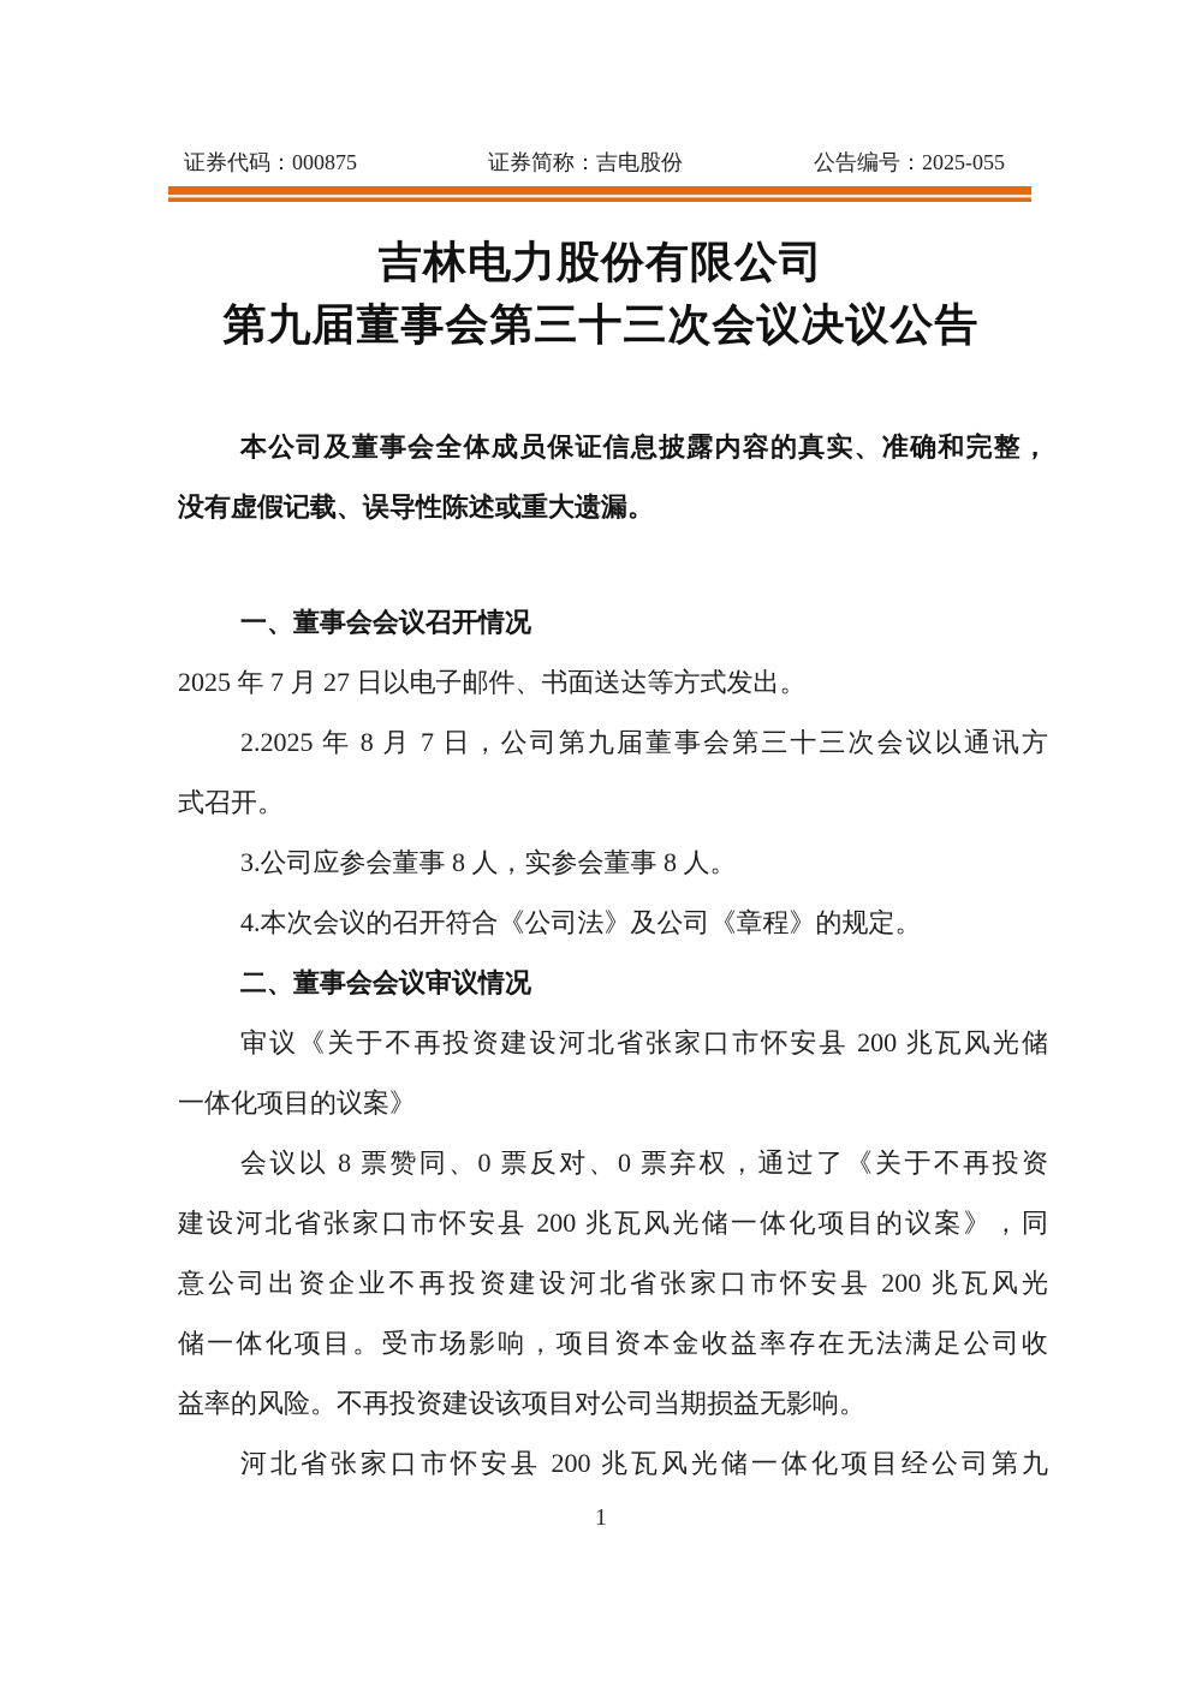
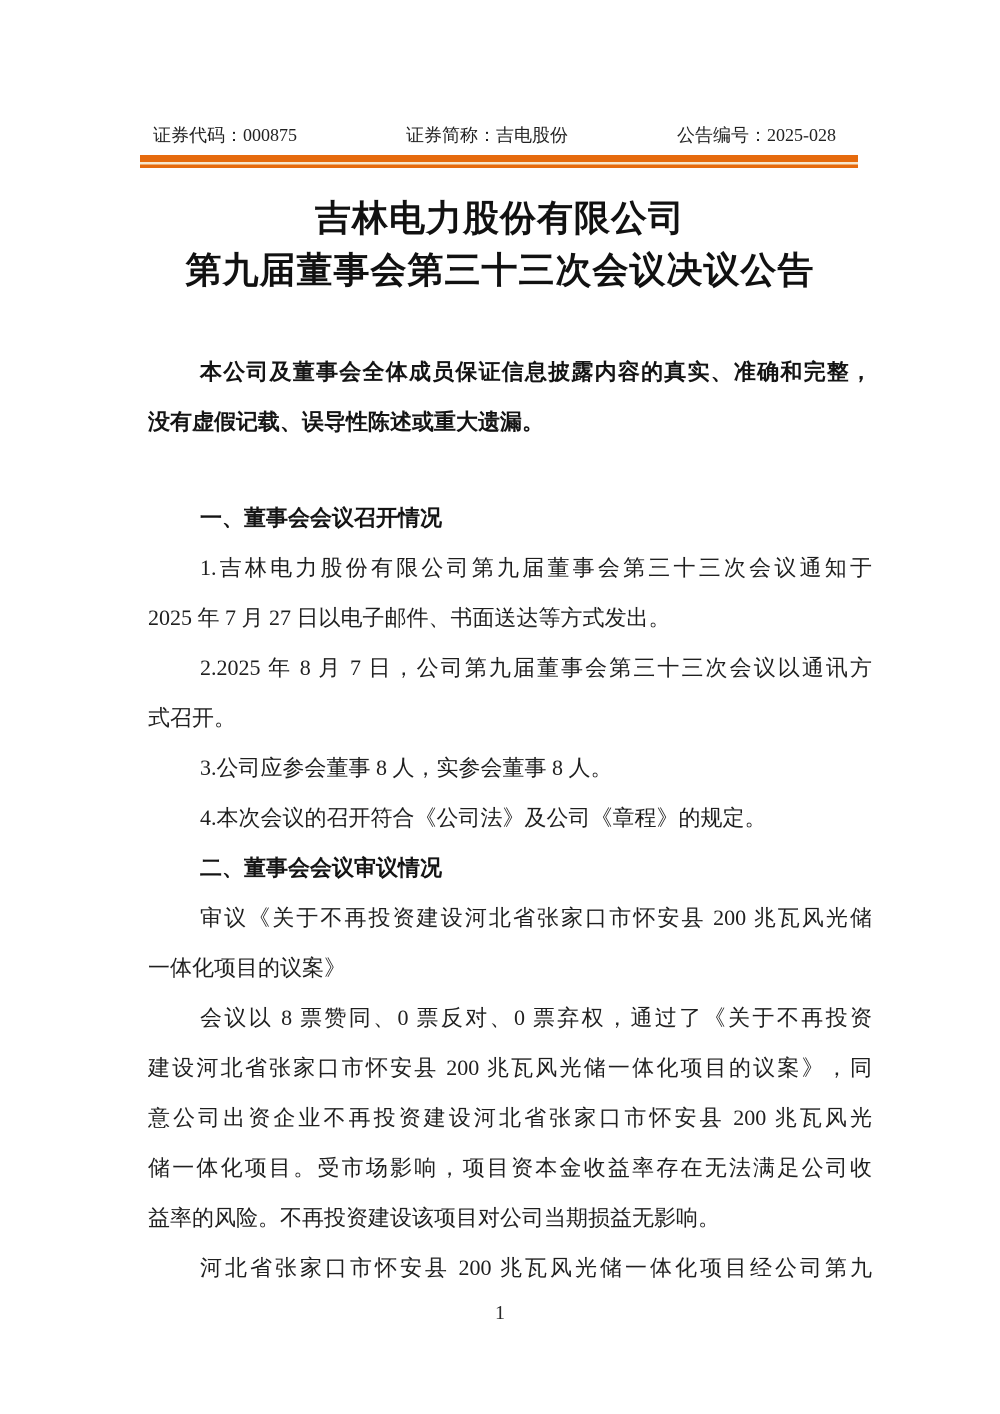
  证券代码：000875
  证券简称：吉电股份
- 公告编号：2025-055
+ 公告编号：2025-028
  吉林电力股份有限公司
  第九届董事会第三十三次会议决议公告
  本公司及董事会全体成员保证信息披露内容的真实、准确和完整，
  没有虚假记载、误导性陈述或重大遗漏。
  一、董事会会议召开情况
+ 1.吉林电力股份有限公司第九届董事会第三十三次会议通知于
  2025 年 7 月 27 日以电子邮件、书面送达等方式发出。
  2.2025 年 8 月 7 日，公司第九届董事会第三十三次会议以通讯方
  式召开。
  3.公司应参会董事 8 人，实参会董事 8 人。
  4.本次会议的召开符合《公司法》及公司《章程》的规定。
  二、董事会会议审议情况
  审议《关于不再投资建设河北省张家口市怀安县 200 兆瓦风光储
  一体化项目的议案》
  会议以 8 票赞同、0 票反对、0 票弃权，通过了《关于不再投资
  建设河北省张家口市怀安县 200 兆瓦风光储一体化项目的议案》，同
  意公司出资企业不再投资建设河北省张家口市怀安县 200 兆瓦风光
  储一体化项目。受市场影响，项目资本金收益率存在无法满足公司收
  益率的风险。不再投资建设该项目对公司当期损益无影响。
  河北省张家口市怀安县 200 兆瓦风光储一体化项目经公司第九
  1
